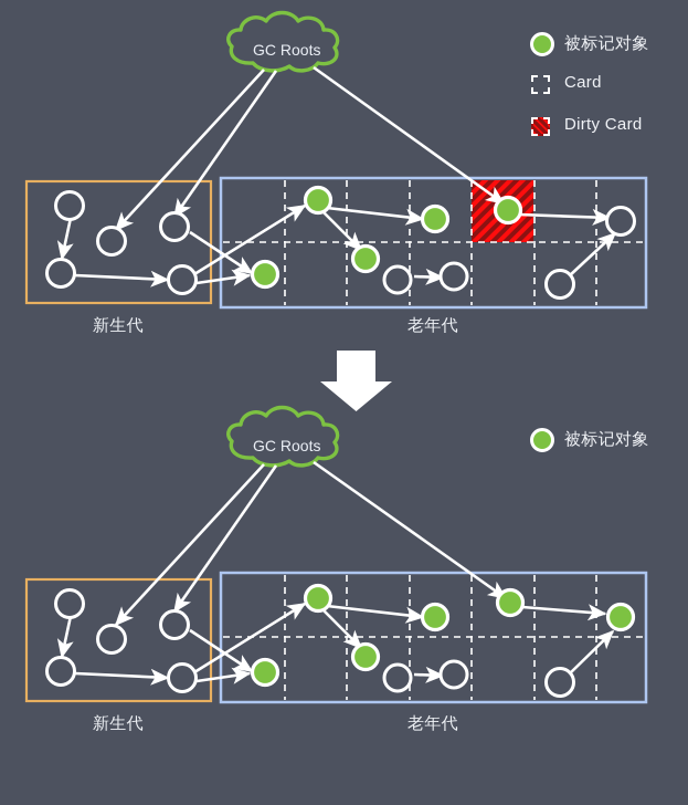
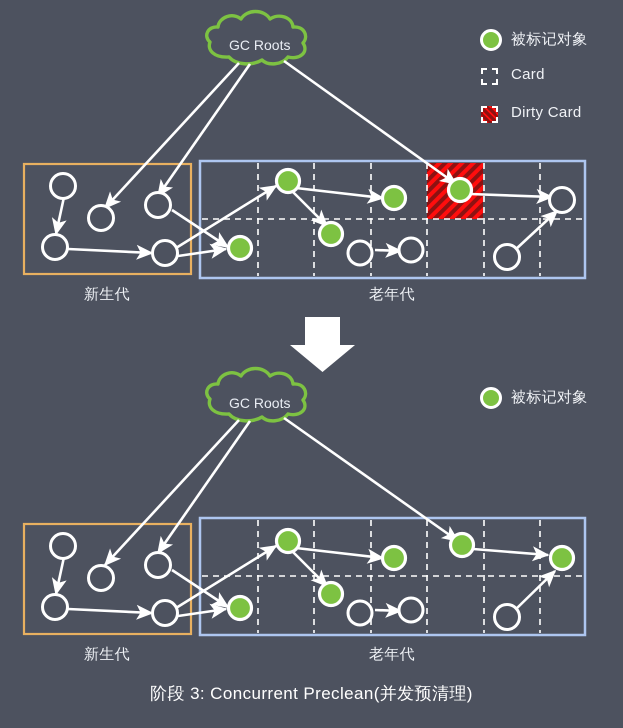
  GC Roots
  GC Roots
  新生代
  老年代
  新生代
  老年代
  被标记对象
  Card
  Dirty Card
  被标记对象
+ 阶段 3: Concurrent Preclean(并发预清理)
